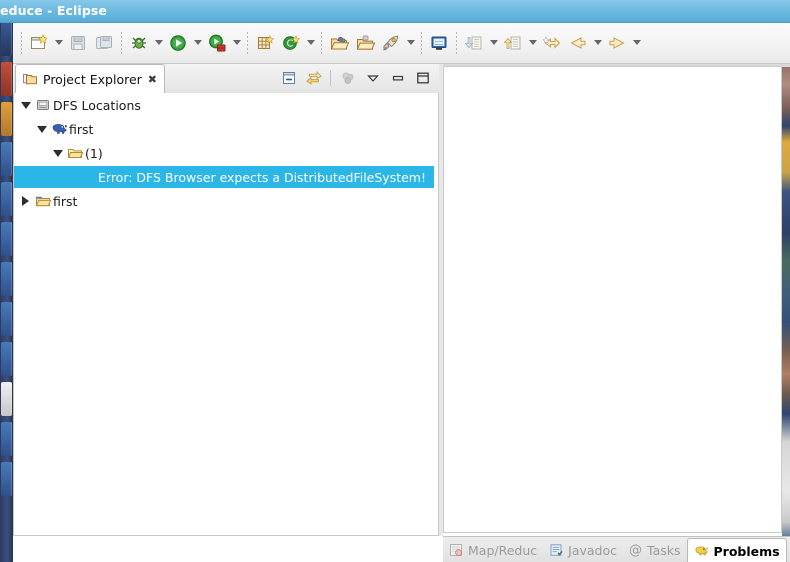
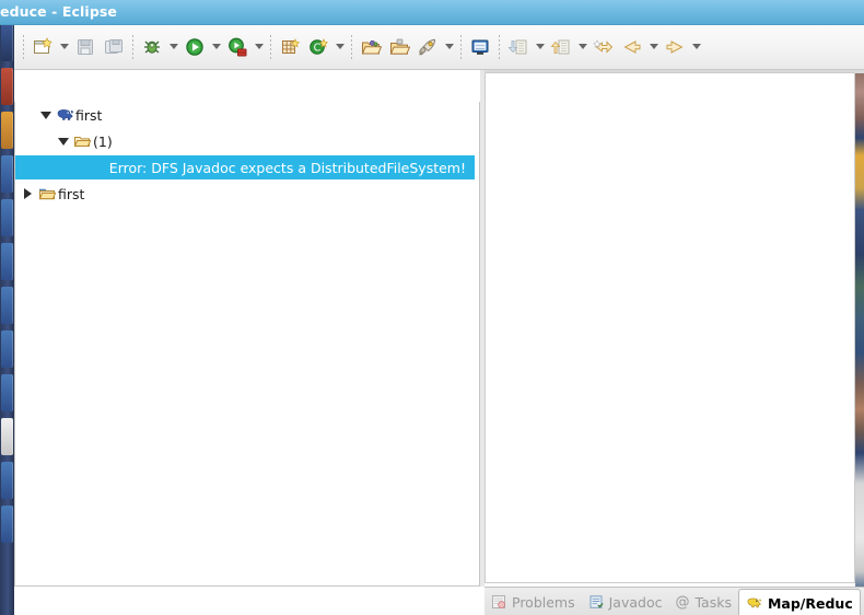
  educe - Eclipse
  C
- Project Explorer
- ✖
- DFS Locations
  first
  (1)
- Error: DFS Browser expects a DistributedFileSystem!
+ Error: DFS Javadoc expects a DistributedFileSystem!
  first
- Map/Reduc
+ Problems
  Javadoc
  @
  Tasks
- Problems
+ Map/Reduc
